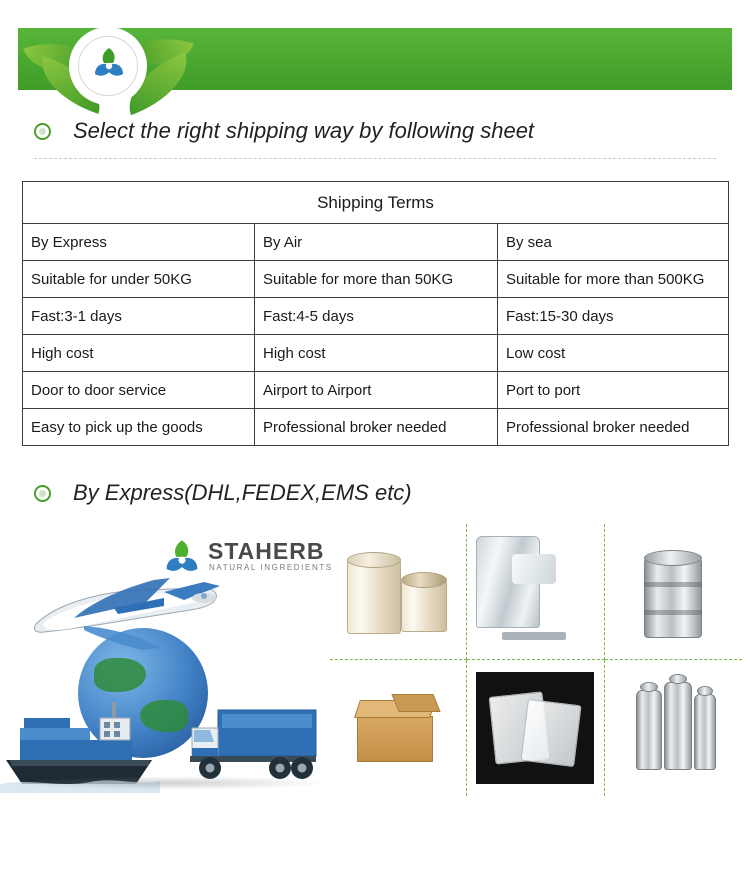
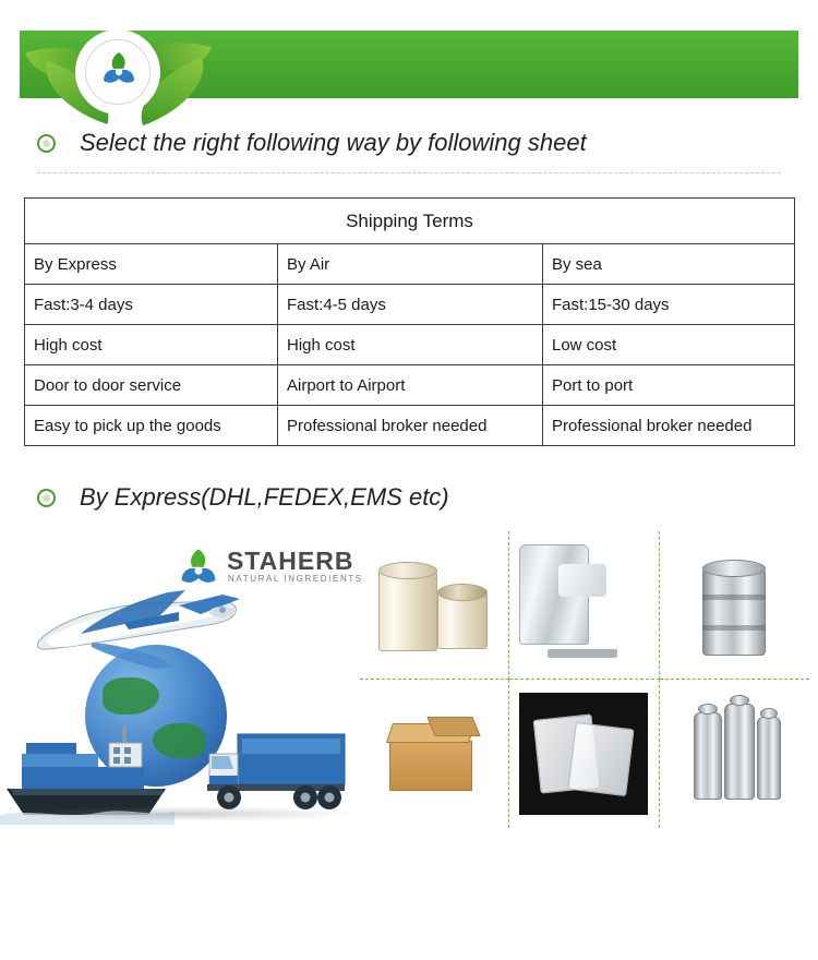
- Select the right shipping way by following sheet
+ Select the right following way by following sheet
  Shipping Terms
  By Express	By Air	By sea
- Suitable for under 50KG	Suitable for more than 50KG	Suitable for more than 500KG
- Fast:3-1 days	Fast:4-5 days	Fast:15-30 days
+ Fast:3-4 days	Fast:4-5 days	Fast:15-30 days
  High cost	High cost	Low cost
  Door to door service	Airport to Airport	Port to port
  Easy to pick up the goods	Professional broker needed	Professional broker needed
  By Express(DHL,FEDEX,EMS etc)
  STAHERB
  NATURAL INGREDIENTS
